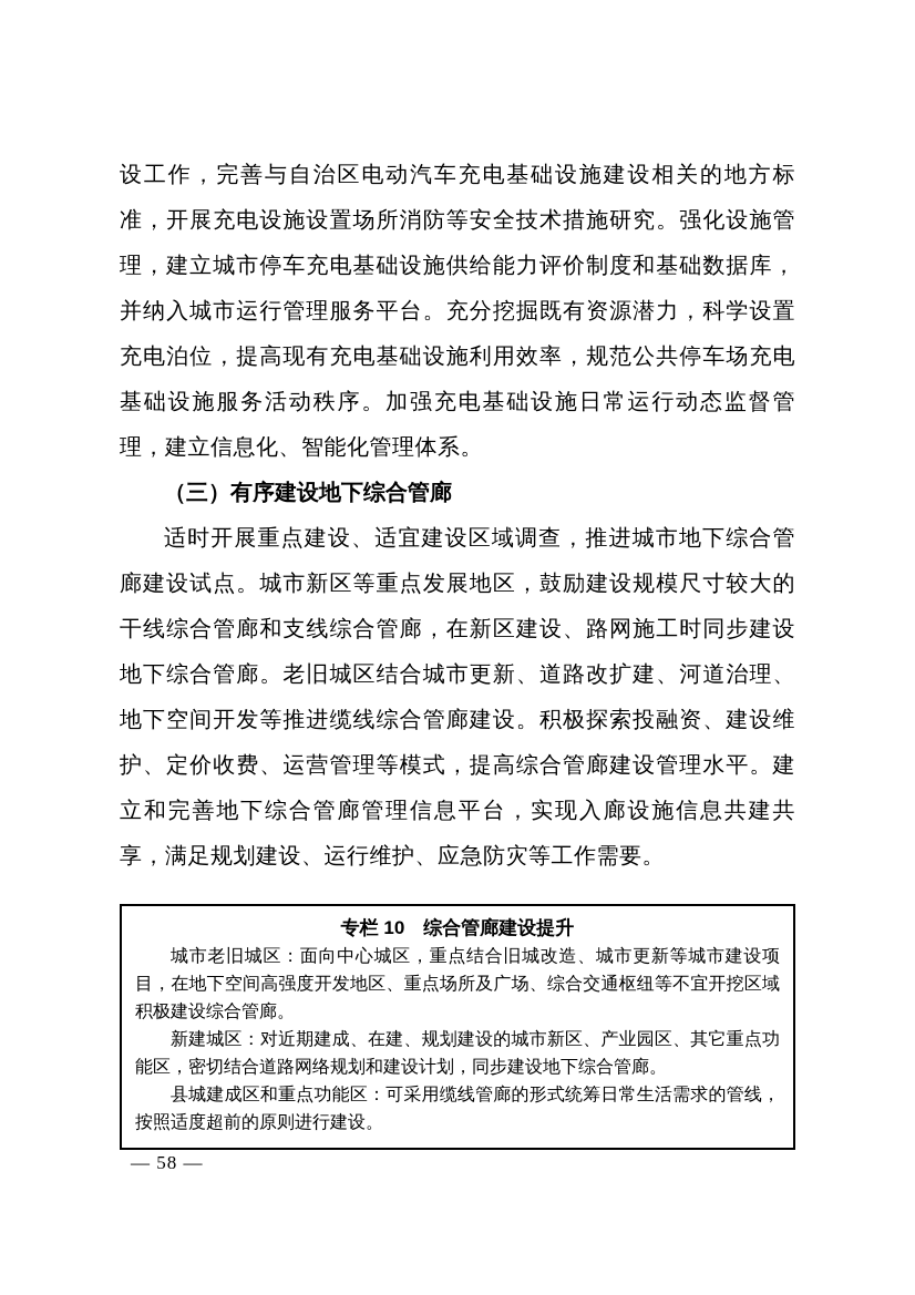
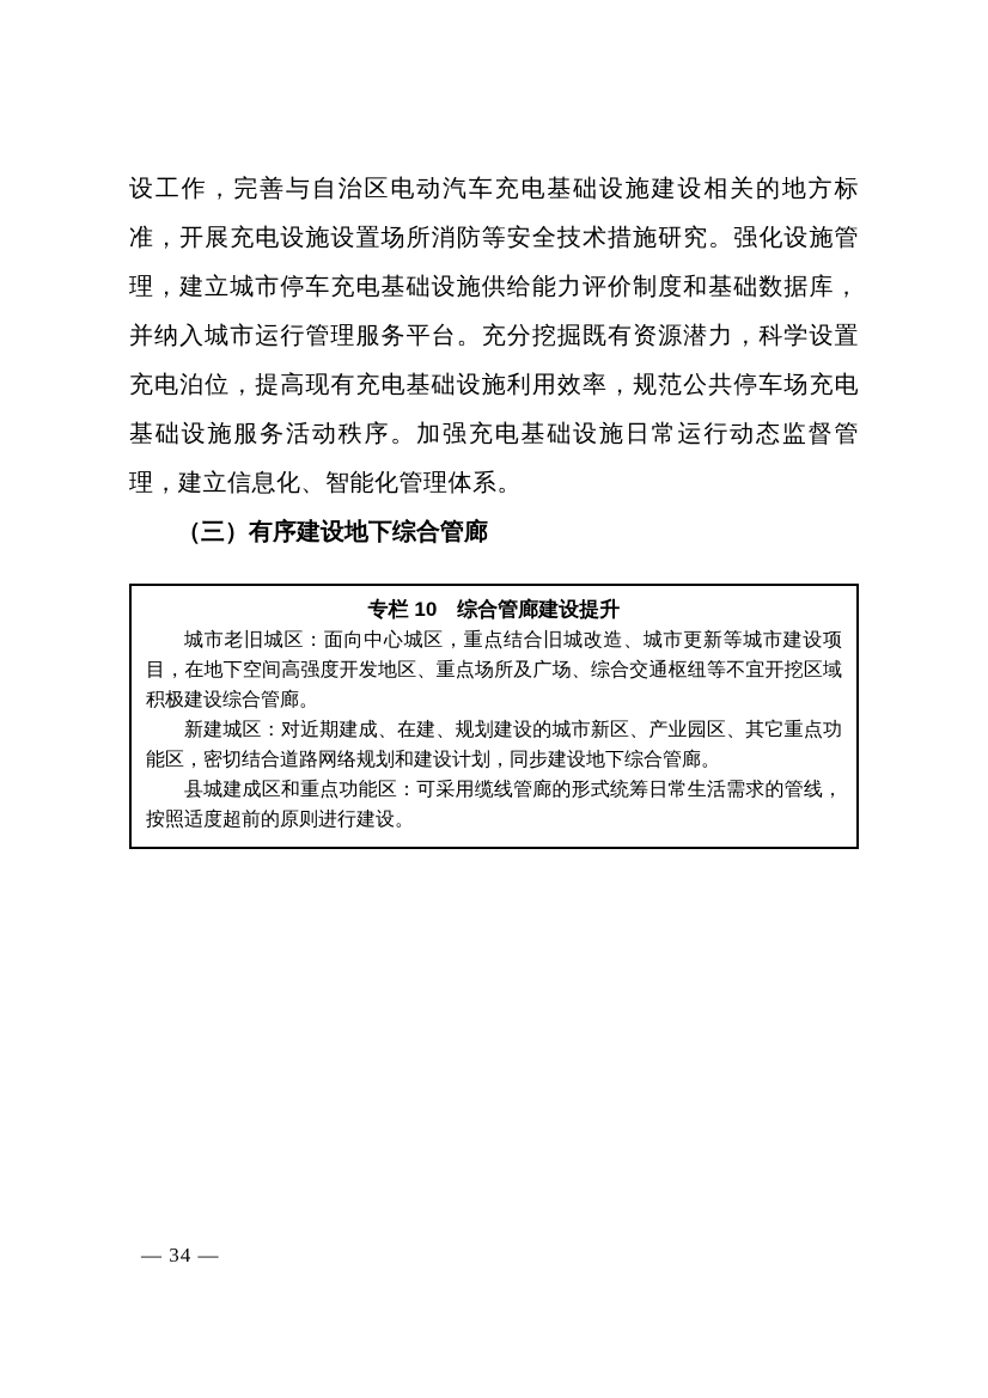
  设工作，完善与自治区电动汽车充电基础设施建设相关的地方标准，开展充电设施设置场所消防等安全技术措施研究。强化设施管理，建立城市停车充电基础设施供给能力评价制度和基础数据库，并纳入城市运行管理服务平台。充分挖掘既有资源潜力，科学设置充电泊位，提高现有充电基础设施利用效率，规范公共停车场充电基础设施服务活动秩序。加强充电基础设施日常运行动态监督管理，建立信息化、智能化管理体系。
  （三）有序建设地下综合管廊
- 适时开展重点建设、适宜建设区域调查，推进城市地下综合管廊建设试点。城市新区等重点发展地区，鼓励建设规模尺寸较大的干线综合管廊和支线综合管廊，在新区建设、路网施工时同步建设地下综合管廊。老旧城区结合城市更新、道路改扩建、河道治理、地下空间开发等推进缆线综合管廊建设。积极探索投融资、建设维护、定价收费、运营管理等模式，提高综合管廊建设管理水平。建立和完善地下综合管廊管理信息平台，实现入廊设施信息共建共享，满足规划建设、运行维护、应急防灾等工作需要。
  专栏 10 综合管廊建设提升
  城市老旧城区：面向中心城区，重点结合旧城改造、城市更新等城市建设项目，在地下空间高强度开发地区、重点场所及广场、综合交通枢纽等不宜开挖区域积极建设综合管廊。
  新建城区：对近期建成、在建、规划建设的城市新区、产业园区、其它重点功能区，密切结合道路网络规划和建设计划，同步建设地下综合管廊。
  县城建成区和重点功能区：可采用缆线管廊的形式统筹日常生活需求的管线，按照适度超前的原则进行建设。
- — 58 —
+ — 34 —
